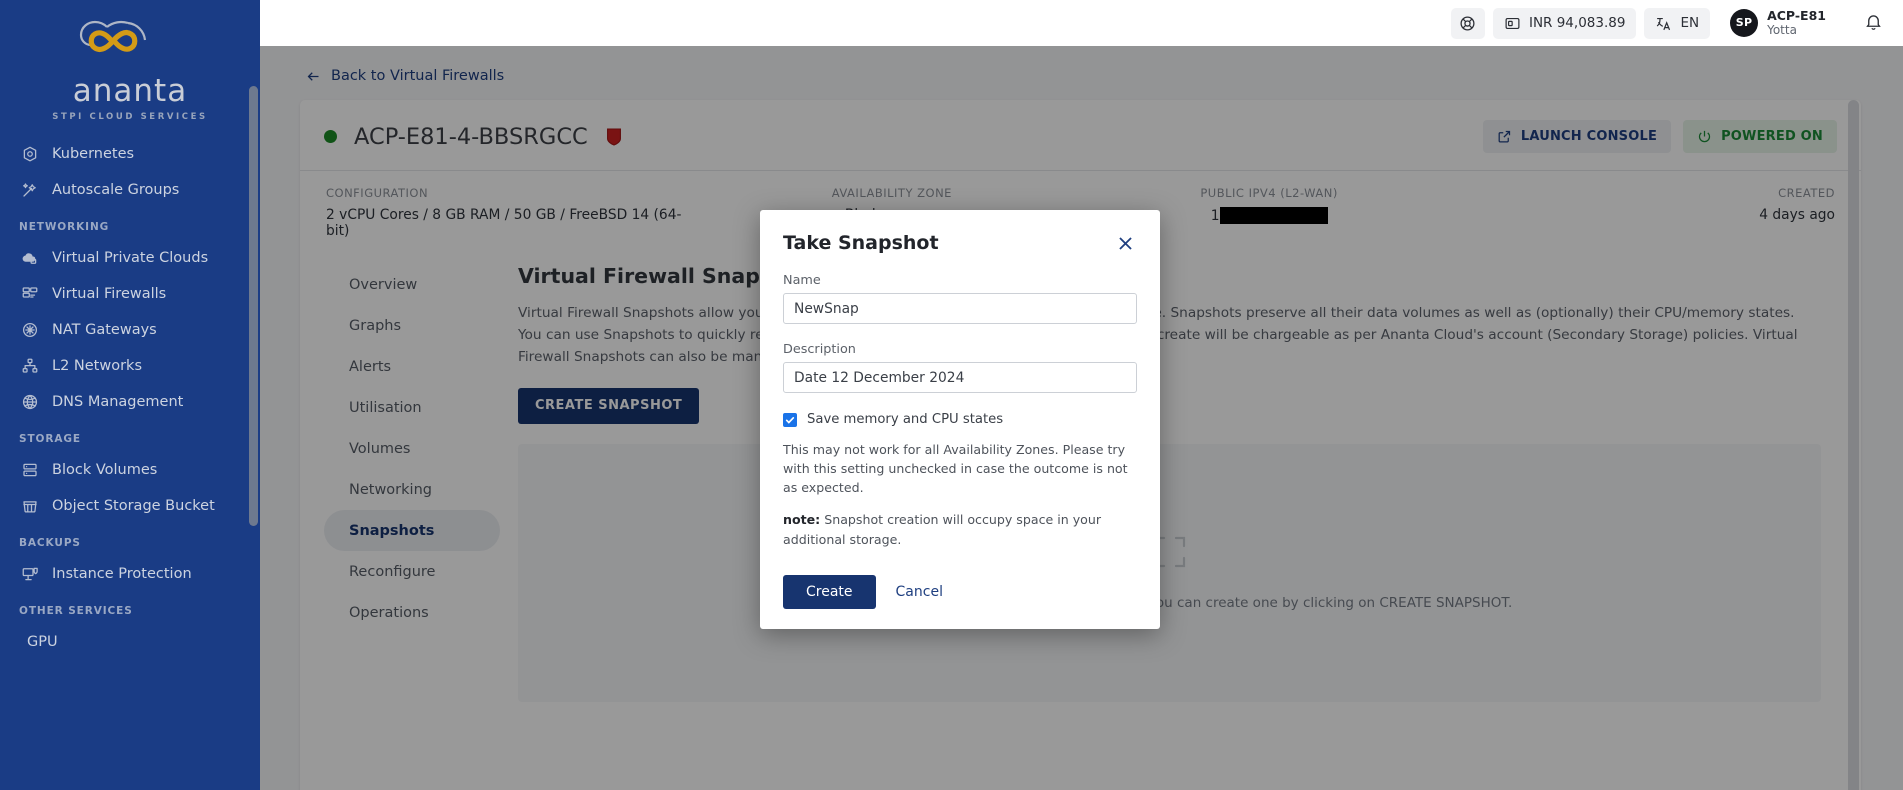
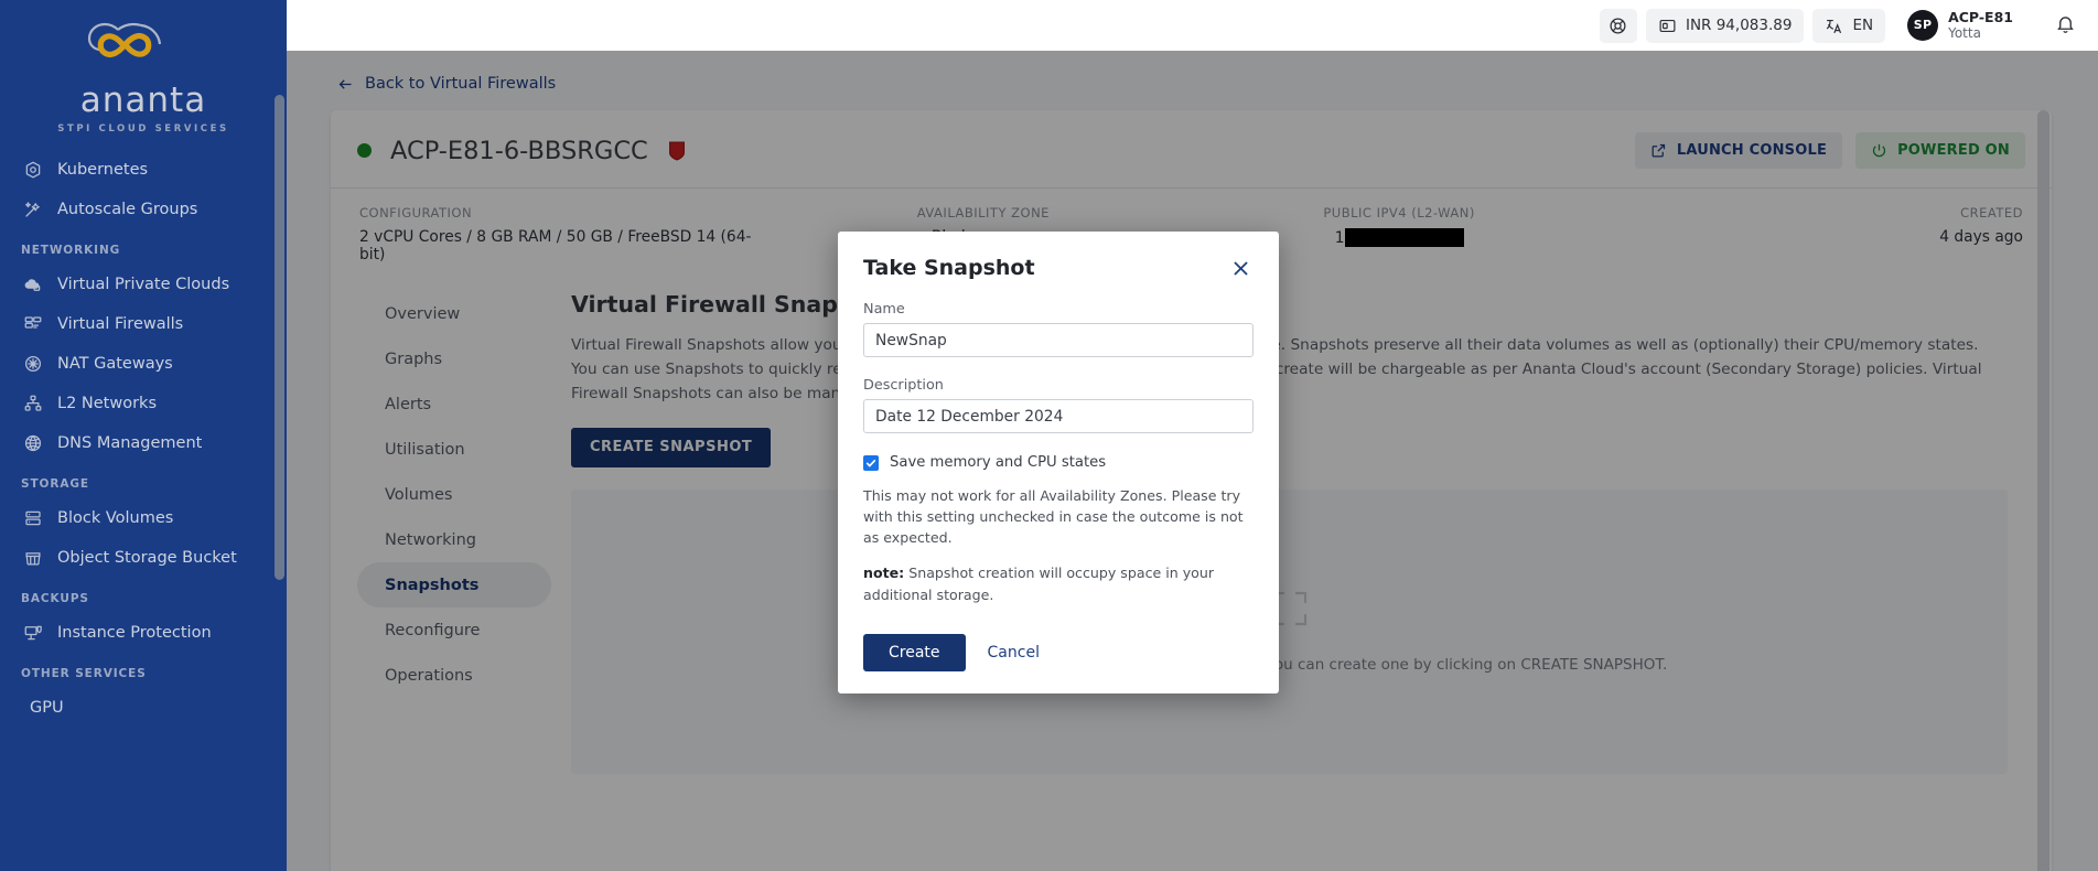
  ananta
  STPI CLOUD SERVICES
  Kubernetes
  Autoscale Groups
  NETWORKING
  Virtual Private Clouds
  Virtual Firewalls
  NAT Gateways
  L2 Networks
  DNS Management
  STORAGE
  Block Volumes
  Object Storage Bucket
  BACKUPS
  Instance Protection
  OTHER SERVICES
  GPU
  INR 94,083.89
  EN
  SP
  ACP-E81
  Yotta
  Back to Virtual Firewalls
- ACP-E81-4-BBSRGCC
+ ACP-E81-6-BBSRGCC
  LAUNCH CONSOLE
  POWERED ON
  CONFIGURATION
  2 vCPU Cores / 8 GB RAM / 50 GB / FreeBSD 14 (64-bit)
  AVAILABILITY ZONE
  PUBLIC IPV4 (L2-WAN)
  1
  CREATED
  4 days ago
  Overview
  Graphs
  Alerts
  Utilisation
  Volumes
  Networking
  Snapshots
  Reconfigure
  Operations
  Virtual Firewall Snap
  CREATE SNAPSHOT
  Take Snapshot
  Name
  NewSnap
  Description
  Date 12 December 2024
  Save memory and CPU states
  This may not work for all Availability Zones. Please try with this setting unchecked in case the outcome is not as expected.
  note: Snapshot creation will occupy space in your additional storage.
  Create
  Cancel
